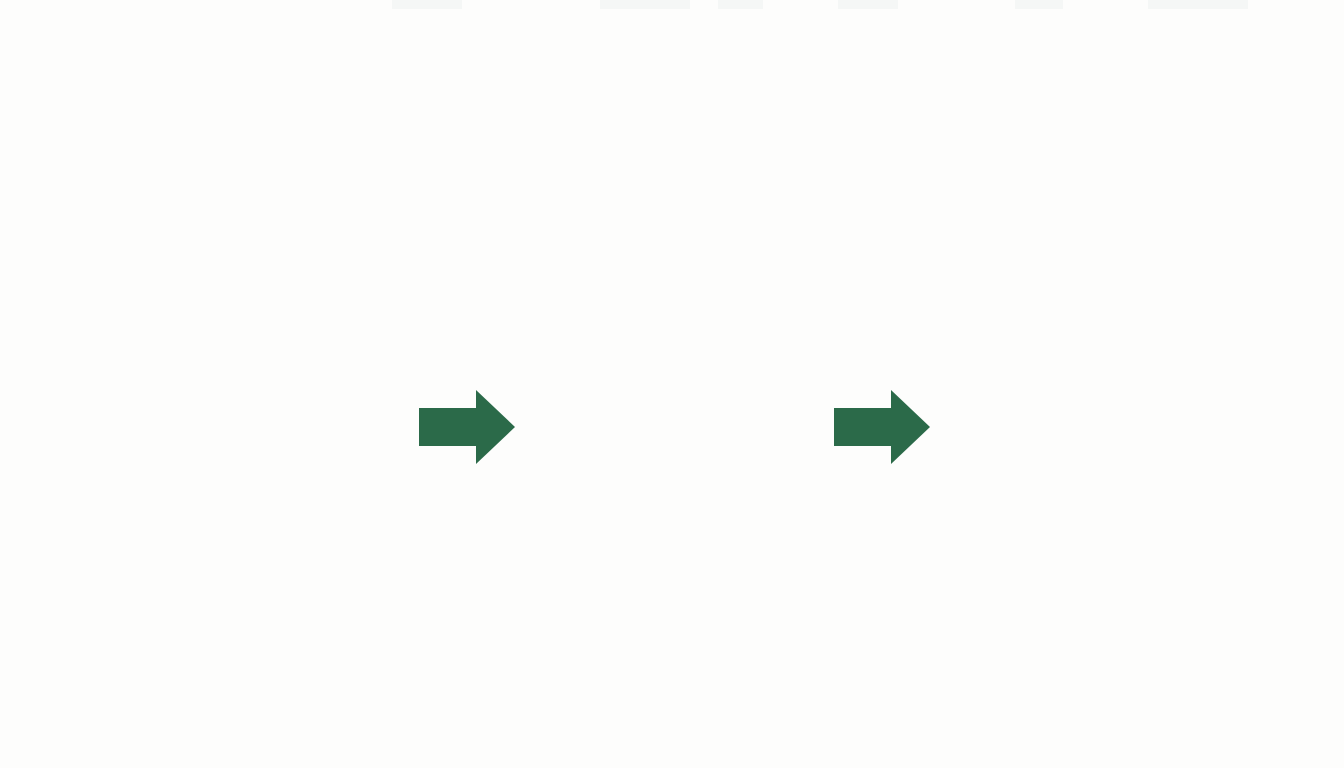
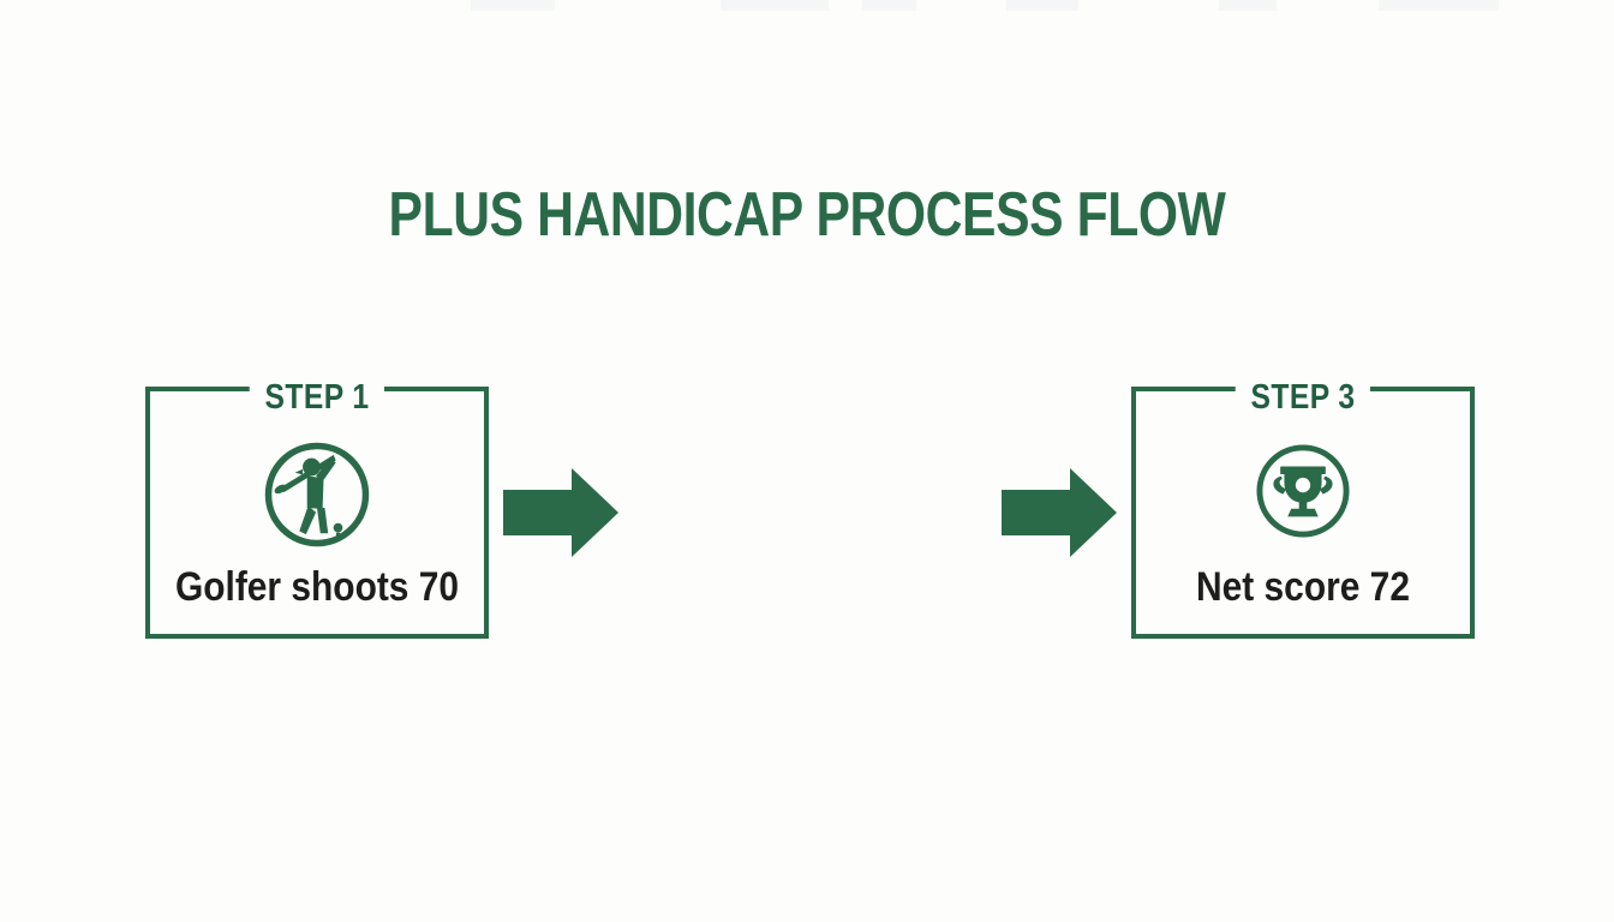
+ PLUS HANDICAP PROCESS FLOW
+ STEP 1
+ Golfer shoots 70
+ STEP 3
+ Net score 72
